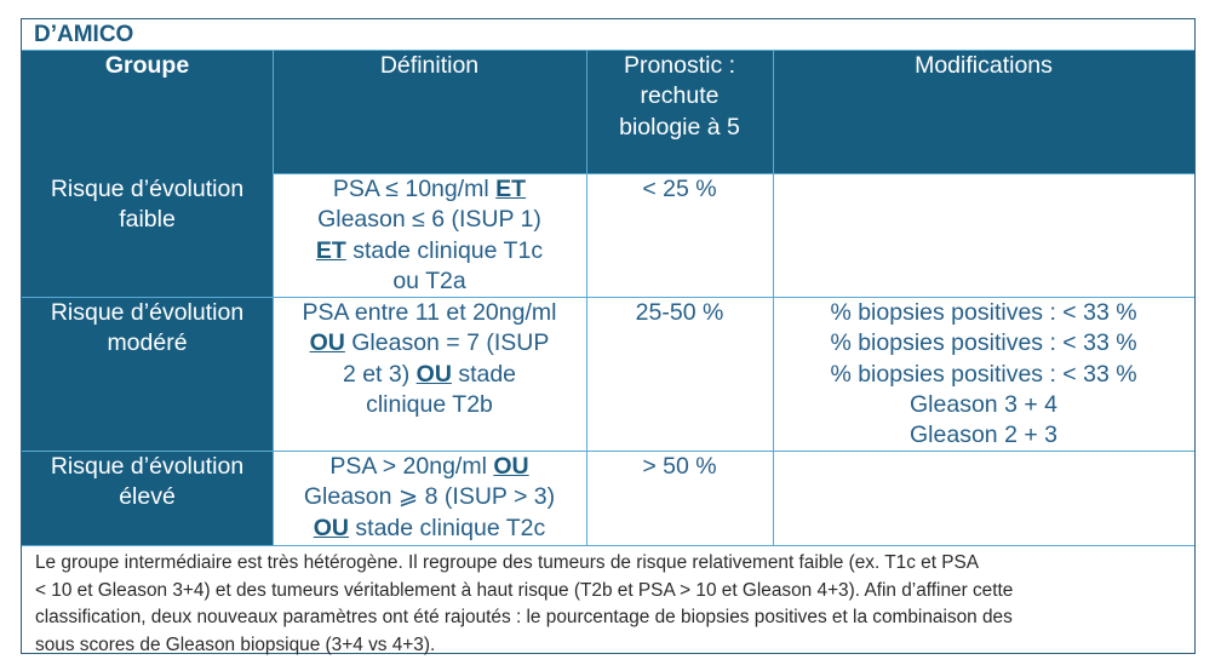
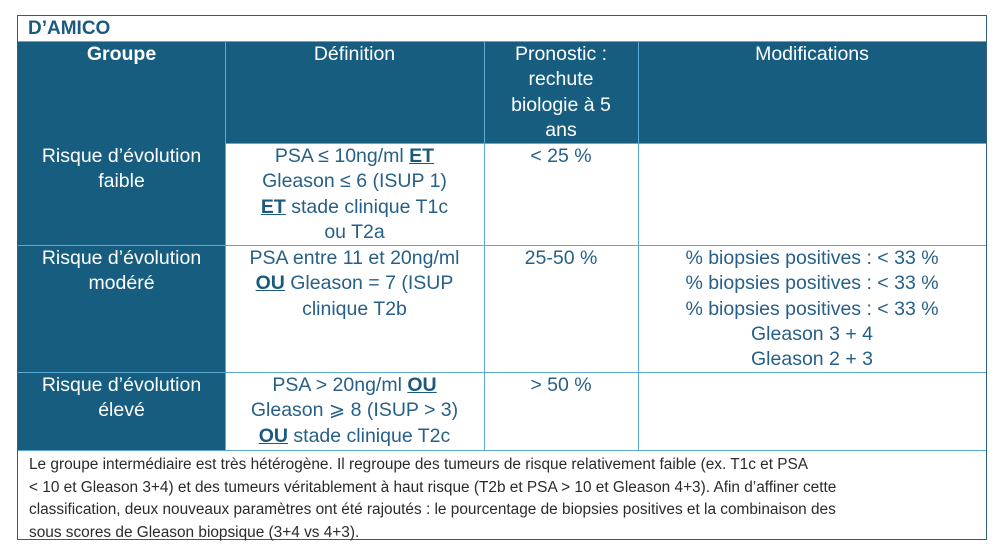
  D’AMICO
  Groupe
  Définition
  Pronostic :
  rechute
  biologie à 5
+ ans
  Modifications
  Risque d’évolution
  faible
  PSA ≤ 10ng/ml ET
  Gleason ≤ 6 (ISUP 1)
  ET stade clinique T1c
  ou T2a
  < 25 %
  Risque d’évolution
  modéré
  PSA entre 11 et 20ng/ml
  OU Gleason = 7 (ISUP
- 2 et 3) OU stade
  clinique T2b
  25-50 %
  % biopsies positives : < 33 %
  % biopsies positives : < 33 %
  % biopsies positives : < 33 %
  Gleason 3 + 4
  Gleason 2 + 3
  Risque d’évolution
  élevé
  PSA > 20ng/ml OU
  Gleason ⩾ 8 (ISUP > 3)
  OU stade clinique T2c
  > 50 %
  Le groupe intermédiaire est très hétérogène. Il regroupe des tumeurs de risque relativement faible (ex. T1c et PSA
  < 10 et Gleason 3+4) et des tumeurs véritablement à haut risque (T2b et PSA > 10 et Gleason 4+3). Afin d’affiner cette
  classification, deux nouveaux paramètres ont été rajoutés : le pourcentage de biopsies positives et la combinaison des
  sous scores de Gleason biopsique (3+4 vs 4+3).
